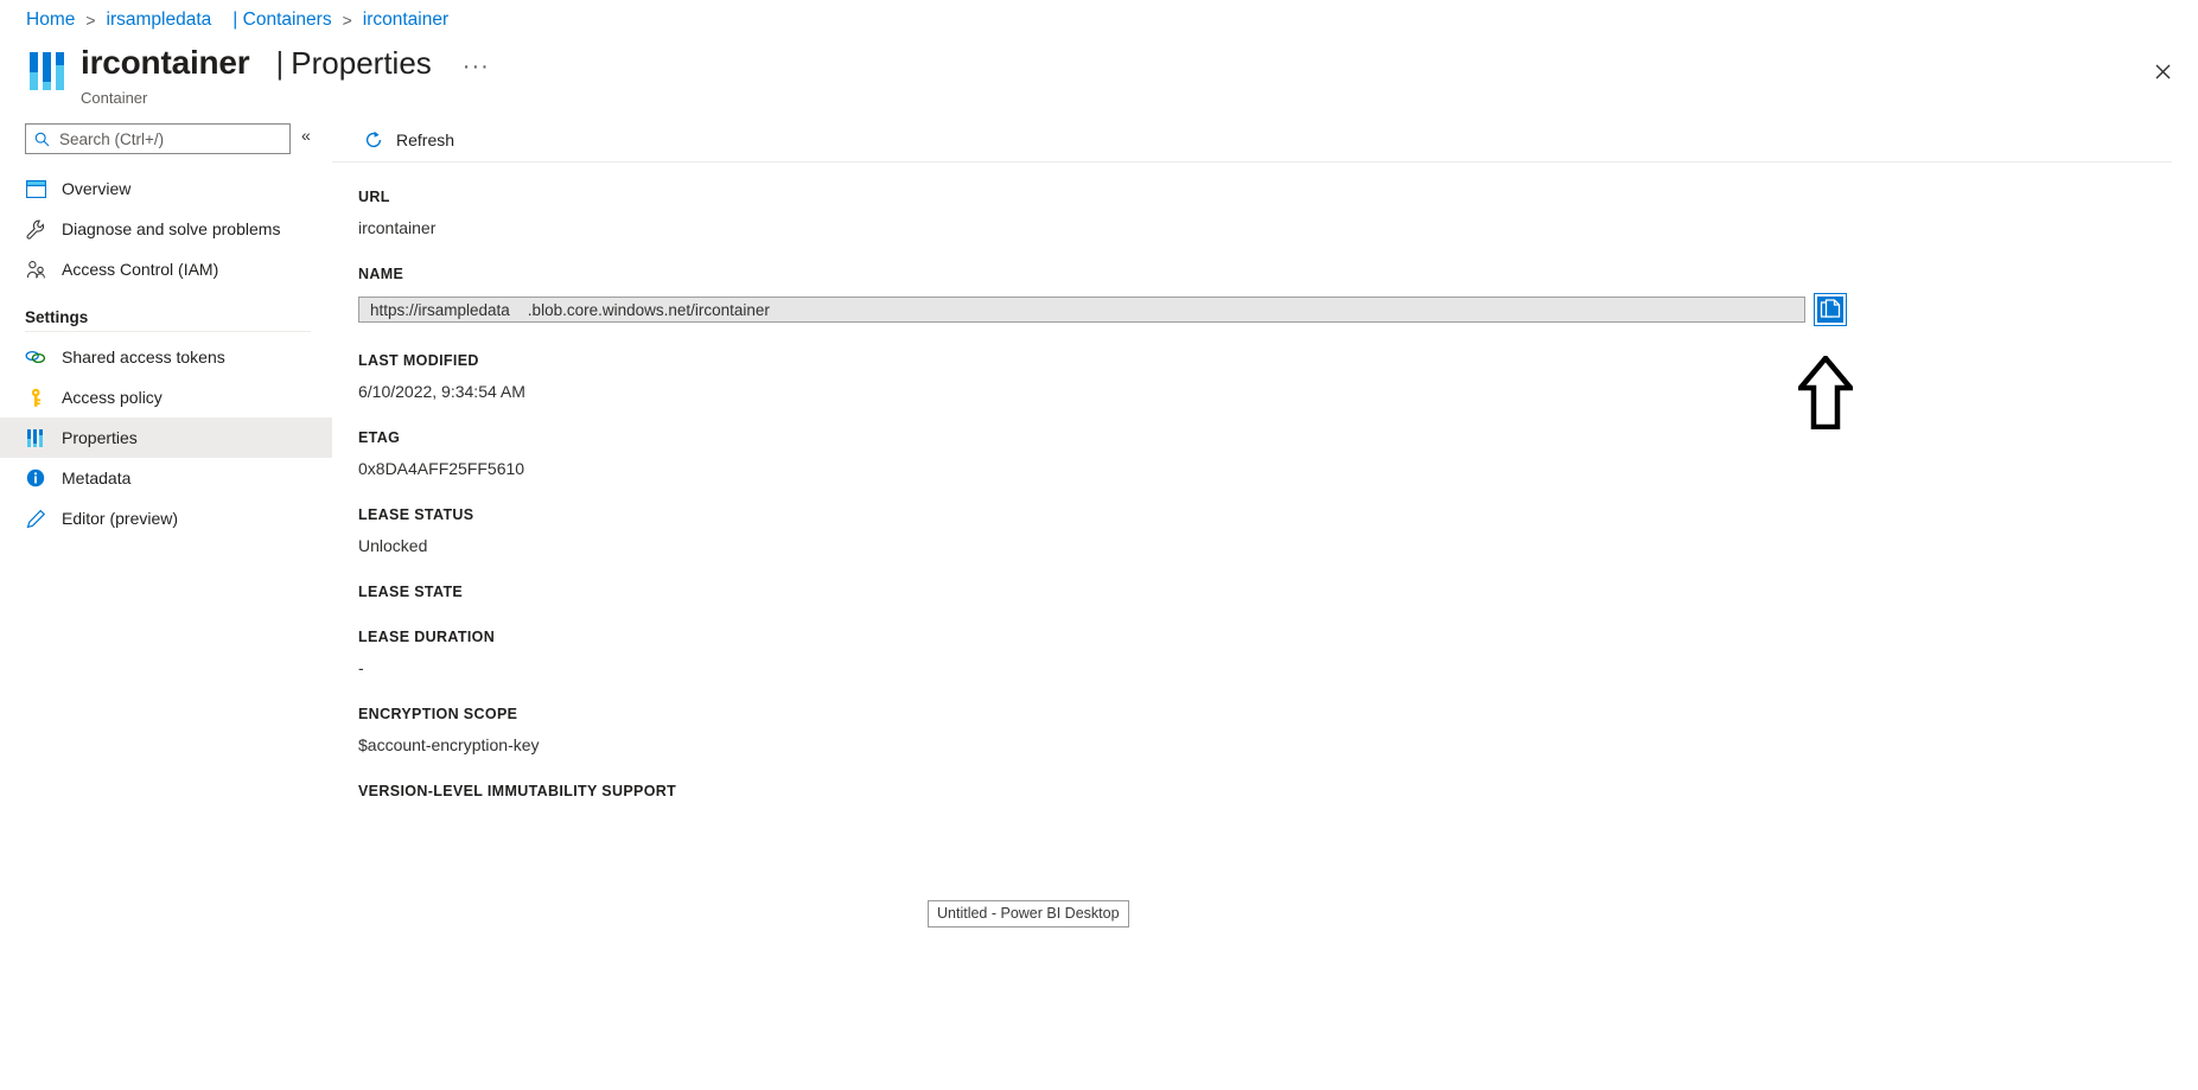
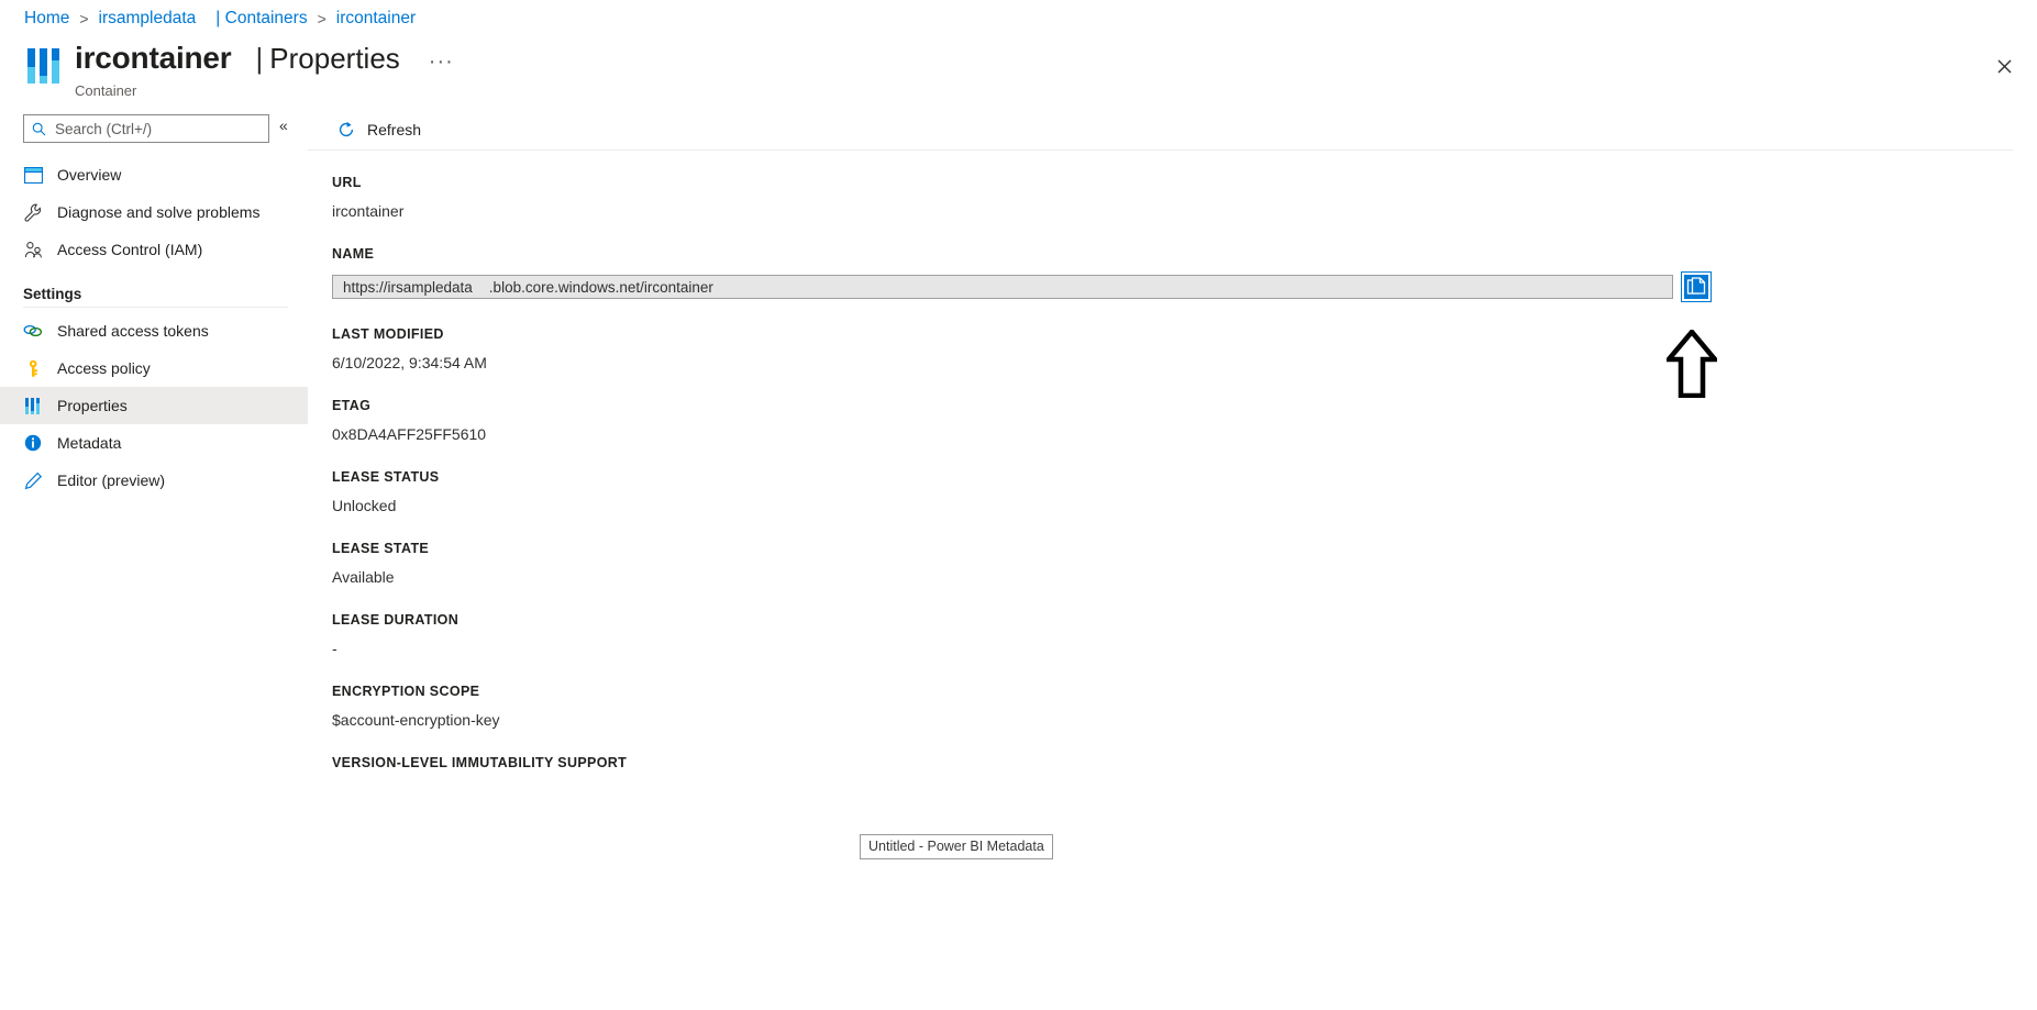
  Home
  >
  irsampledata
  | Containers
  >
  ircontainer
  ircontainer
  |
  Properties
  ···
  Container
  Search (Ctrl+/)
  «
  Overview
  Diagnose and solve problems
  Access Control (IAM)
  Settings
  Shared access tokens
  Access policy
  Properties
  Metadata
  Editor (preview)
  Refresh
  URL
  ircontainer
  NAME
  https://irsampledata .blob.core.windows.net/ircontainer
  LAST MODIFIED
  6/10/2022, 9:34:54 AM
  ETAG
  0x8DA4AFF25FF5610
  LEASE STATUS
  Unlocked
  LEASE STATE
+ Available
  LEASE DURATION
  -
  ENCRYPTION SCOPE
  $account-encryption-key
  VERSION-LEVEL IMMUTABILITY SUPPORT
- Untitled - Power BI Desktop
+ Untitled - Power BI Metadata
